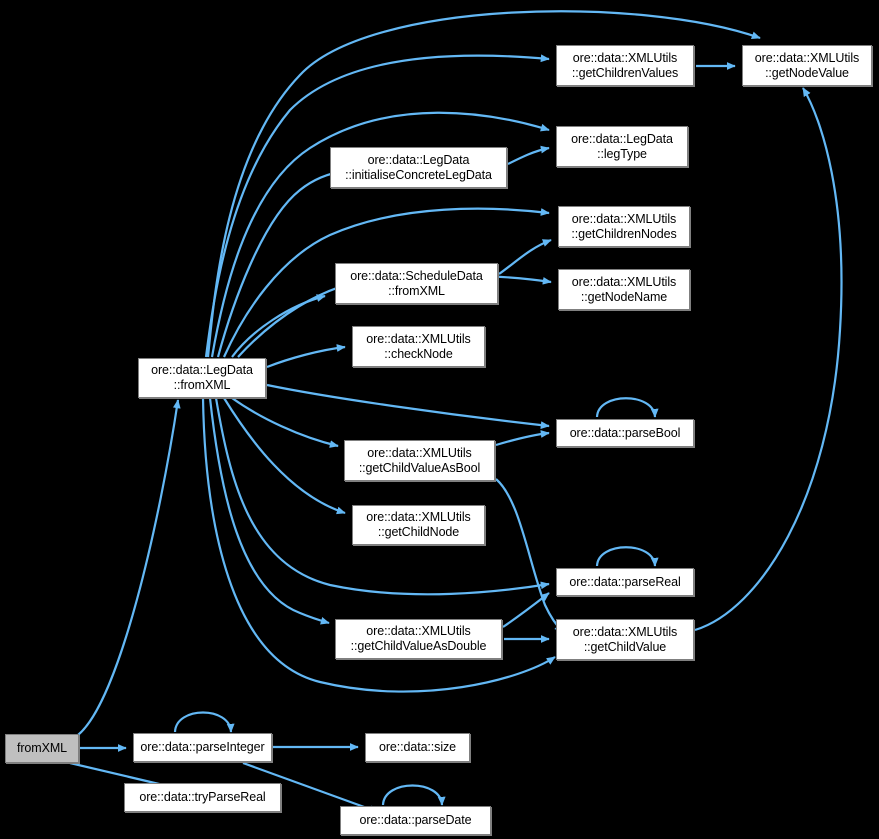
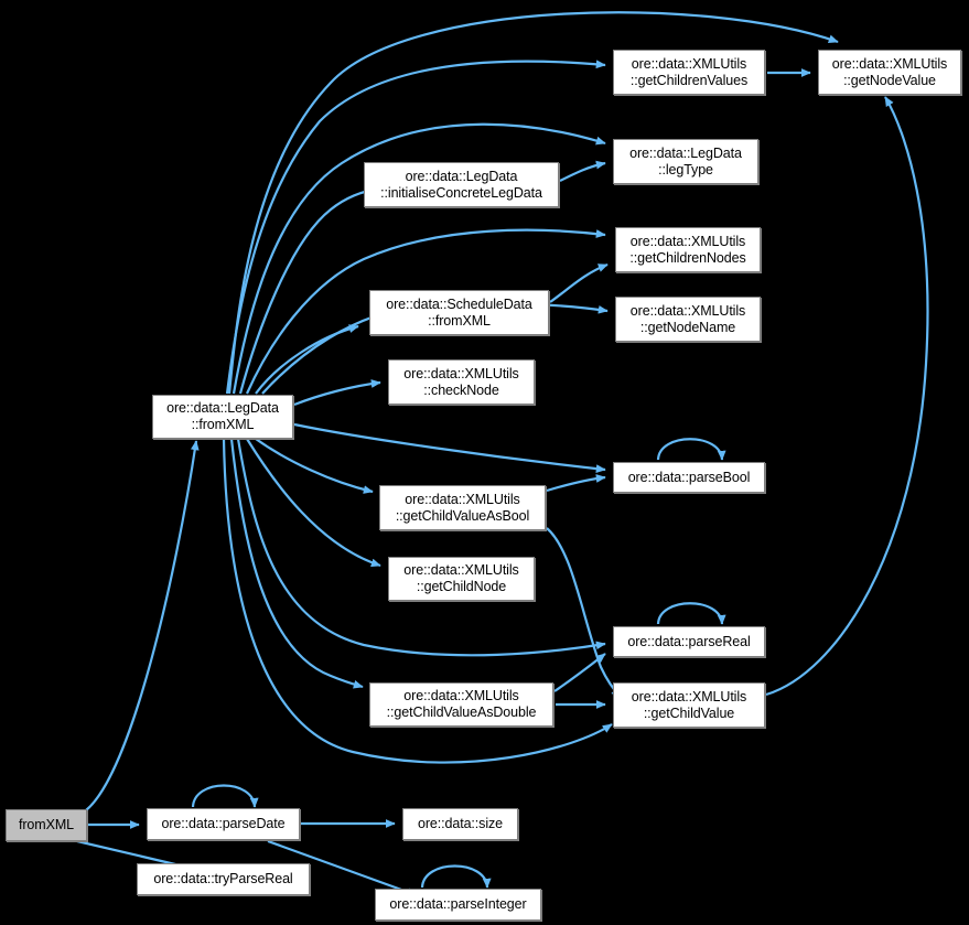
  fromXML
  ore::data::LegData
  ::fromXML
  ore::data::LegData
  ::initialiseConcreteLegData
  ore::data::ScheduleData
  ::fromXML
  ore::data::XMLUtils
  ::checkNode
  ore::data::XMLUtils
  ::getChildValueAsBool
  ore::data::XMLUtils
  ::getChildNode
  ore::data::XMLUtils
  ::getChildValueAsDouble
  ore::data::XMLUtils
  ::getChildrenValues
  ore::data::XMLUtils
  ::getNodeValue
  ore::data::LegData
  ::legType
  ore::data::XMLUtils
  ::getChildrenNodes
  ore::data::XMLUtils
  ::getNodeName
  ore::data::parseBool
  ore::data::parseReal
  ore::data::XMLUtils
  ::getChildValue
- ore::data::parseInteger
+ ore::data::parseDate
  ore::data::size
  ore::data::tryParseReal
- ore::data::parseDate
+ ore::data::parseInteger
